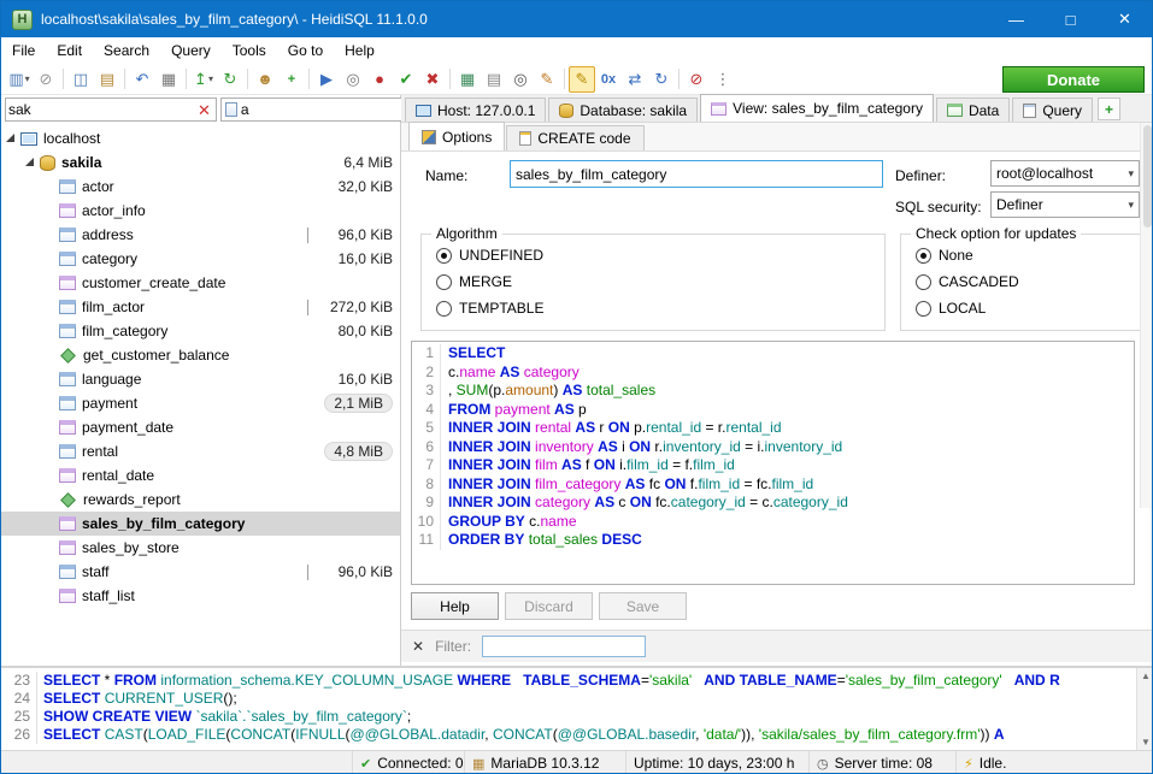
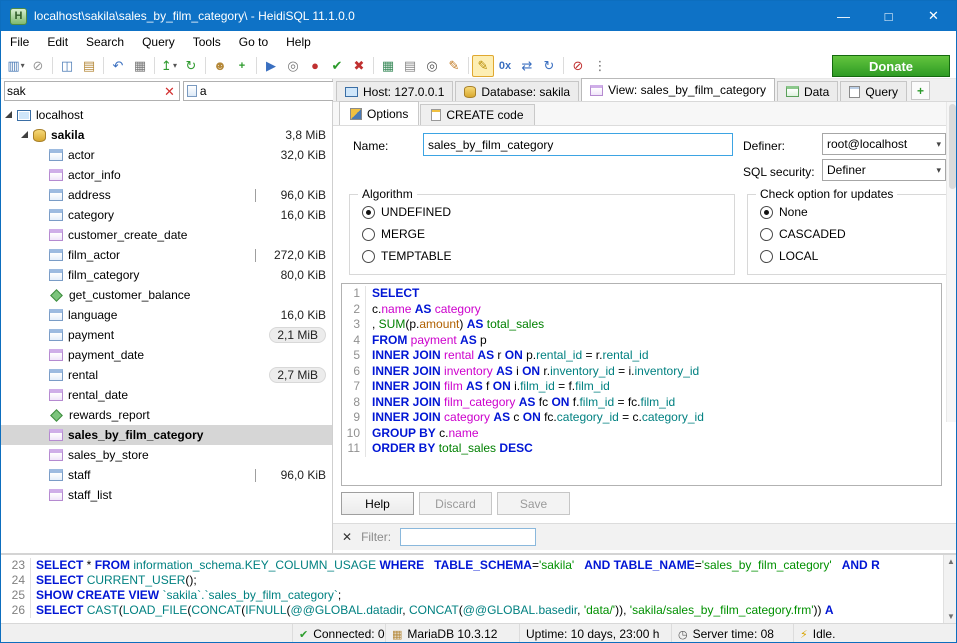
  H
  localhost\sakila\sales_by_film_category\ - HeidiSQL 11.1.0.0
  —
  □
  ✕
  File
  Edit
  Search
  Query
  Tools
  Go to
  Help
  ▥
  ▾
  ⊘
  ◫
  ▤
  ↶
  ▦
  ↥
  ▾
  ↻
  ☻
  +
  ▶
  ◎
  ●
  ✔
  ✖
  ▦
  ▤
  ◎
  ✎
  ✎
  0x
  ⇄
  ↻
  ⊘
  ⋮
  Donate
  sak
  ✕
  a
  localhost
  sakila
- 6,4 MiB
+ 3,8 MiB
  actor
  32,0 KiB
  actor_info
  address
  96,0 KiB
  category
  16,0 KiB
  customer_create_date
  film_actor
  272,0 KiB
  film_category
  80,0 KiB
  get_customer_balance
  language
  16,0 KiB
  payment
  2,1 MiB
  payment_date
  rental
- 4,8 MiB
+ 2,7 MiB
  rental_date
  rewards_report
  sales_by_film_category
  sales_by_store
  staff
  96,0 KiB
  staff_list
  Host: 127.0.0.1
  Database: sakila
  View: sales_by_film_category
  Data
  Query
  +
  Options
  CREATE code
  Name:
  sales_by_film_category
  Definer:
  root@localhost
  ▾
  SQL security:
  Definer
  ▾
  Algorithm
  UNDEFINED
  MERGE
  TEMPTABLE
  Check option for updates
  None
  CASCADED
  LOCAL
  1
  SELECT
  2
  c.name AS category
  3
  , SUM(p.amount) AS total_sales
  4
  FROM payment AS p
  5
  INNER JOIN rental AS r ON p.rental_id = r.rental_id
  6
  INNER JOIN inventory AS i ON r.inventory_id = i.inventory_id
  7
  INNER JOIN film AS f ON i.film_id = f.film_id
  8
  INNER JOIN film_category AS fc ON f.film_id = fc.film_id
  9
  INNER JOIN category AS c ON fc.category_id = c.category_id
  10
  GROUP BY c.name
  11
  ORDER BY total_sales DESC
  Help
  Discard
  Save
  ✕
  Filter:
  23
  SELECT * FROM information_schema.KEY_COLUMN_USAGE WHERE TABLE_SCHEMA='sakila' AND TABLE_NAME='sales_by_film_category' AND R
  24
  SELECT CURRENT_USER();
  25
  SHOW CREATE VIEW `sakila`.`sales_by_film_category`;
  26
  SELECT CAST(LOAD_FILE(CONCAT(IFNULL(@@GLOBAL.datadir, CONCAT(@@GLOBAL.basedir, 'data/')), 'sakila/sales_by_film_category.frm')) A
  ▲
  ▼
  ✔
  Connected: 0
  ▦
  MariaDB 10.3.12
  Uptime: 10 days, 23:00 h
  ◷
  Server time: 08
  ⚡
  Idle.
